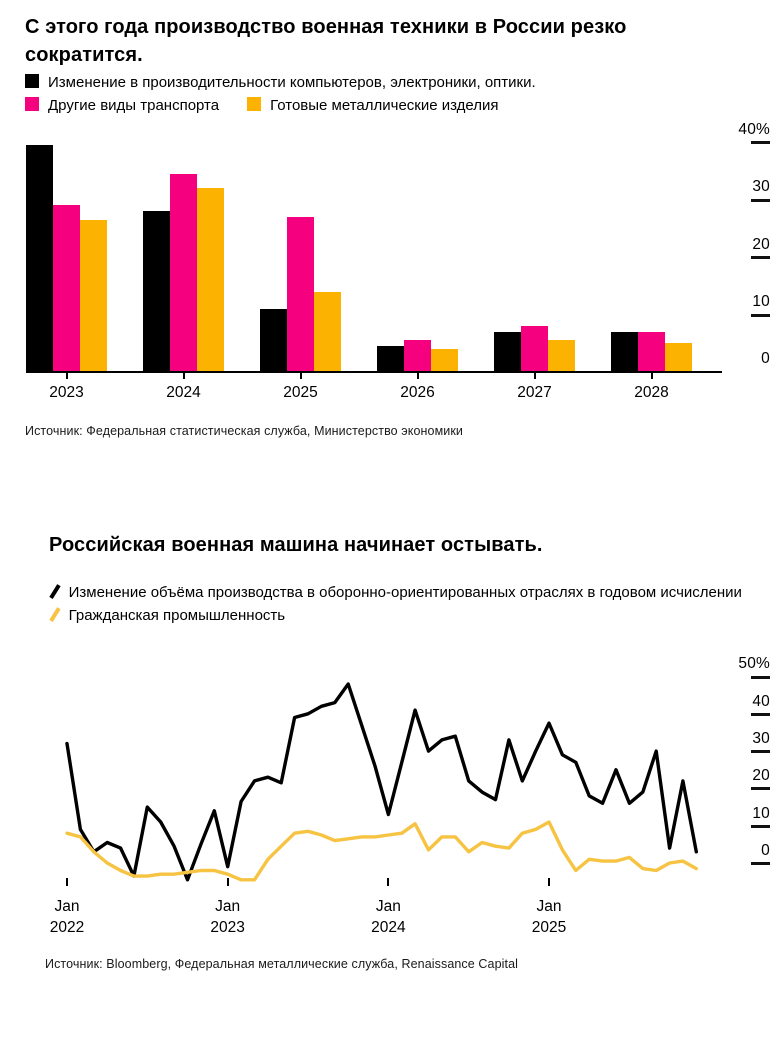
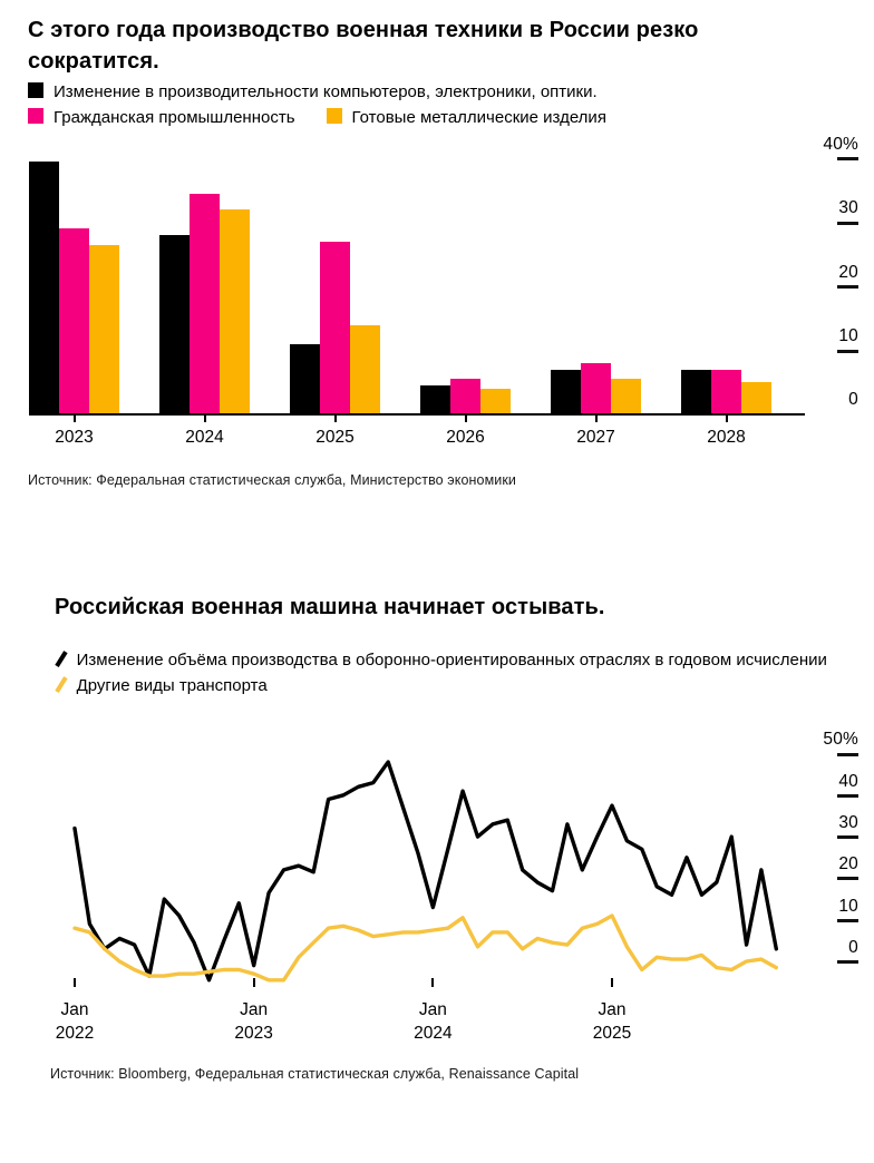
  С этого года производство военная техники в России резко сократится.
  Изменение в производительности компьютеров, электроники, оптики.
- Другие виды транспорта
+ Гражданская промышленность
  Готовые металлические изделия
  0
  10
  20
  30
  40%
  2023
  2024
  2025
  2026
  2027
  2028
  Источник: Федеральная статистическая служба, Министерство экономики
  Российская военная машина начинает остывать.
  Изменение объёма производства в оборонно-ориентированных отраслях в годовом исчислении
- Гражданская промышленность
+ Другие виды транспорта
  0
  10
  20
  30
  40
  50%
  Jan
  2022
  Jan
  2023
  Jan
  2024
  Jan
  2025
- Источник: Bloomberg, Федеральная металлические служба, Renaissance Capital
+ Источник: Bloomberg, Федеральная статистическая служба, Renaissance Capital
